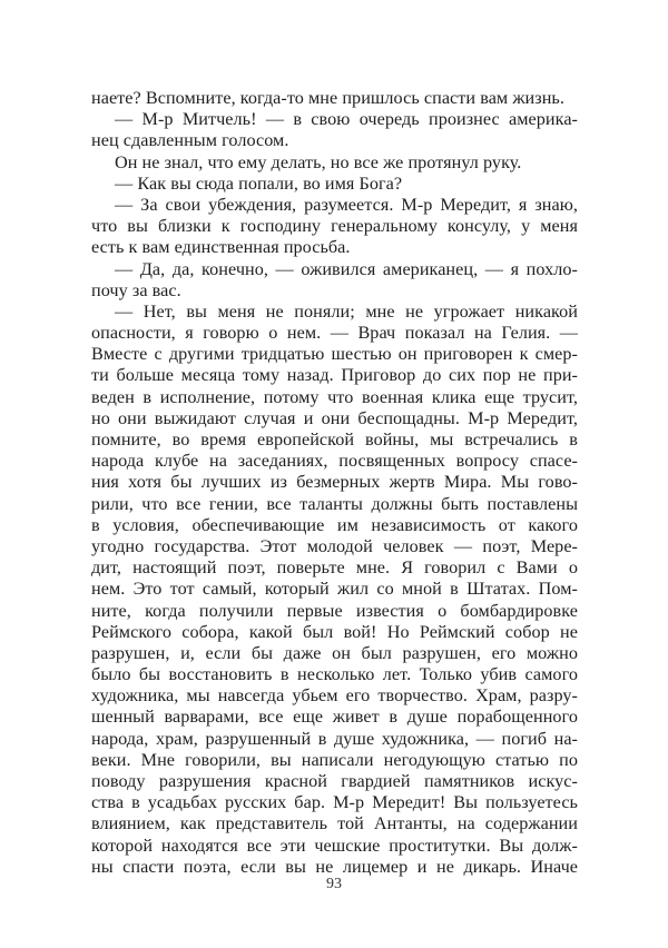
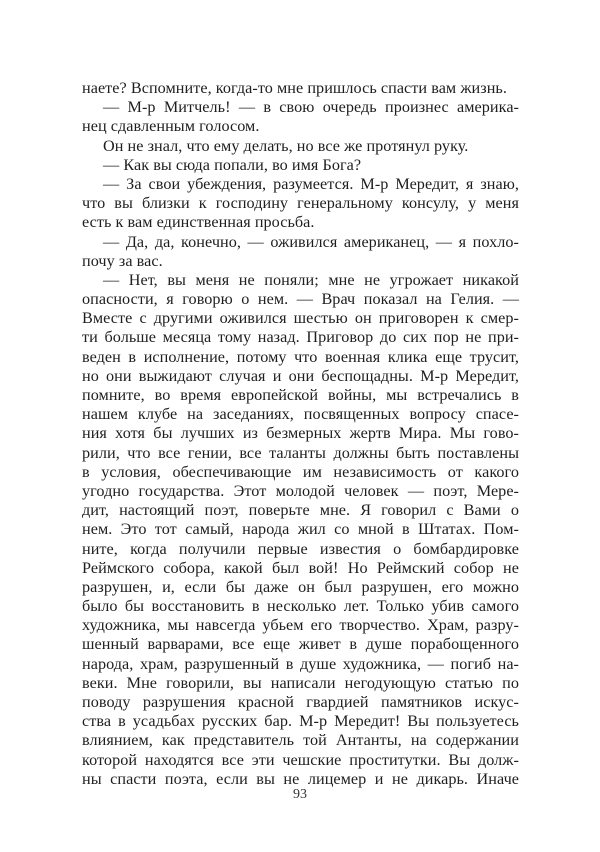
  наете? Вспомните, когда-то мне пришлось спасти вам жизнь.
  — М-р Митчель! — в свою очередь произнес америка-
  нец сдавленным голосом.
  Он не знал, что ему делать, но все же протянул руку.
  — Как вы сюда попали, во имя Бога?
  — За свои убеждения, разумеется. М-р Мередит, я знаю,
  что вы близки к господину генеральному консулу, у меня
  есть к вам единственная просьба.
  — Да, да, конечно, — оживился американец, — я похло-
  почу за вас.
  — Нет, вы меня не поняли; мне не угрожает никакой
  опасности, я говорю о нем. — Врач показал на Гелия. —
- Вместе с другими тридцатью шестью он приговорен к смер-
+ Вместе с другими оживился шестью он приговорен к смер-
  ти больше месяца тому назад. Приговор до сих пор не при-
  веден в исполнение, потому что военная клика еще трусит,
  но они выжидают случая и они беспощадны. М-р Мередит,
  помните, во время европейской войны, мы встречались в
- народа клубе на заседаниях, посвященных вопросу спасе-
+ нашем клубе на заседаниях, посвященных вопросу спасе-
  ния хотя бы лучших из безмерных жертв Мира. Мы гово-
  рили, что все гении, все таланты должны быть поставлены
  в условия, обеспечивающие им независимость от какого
  угодно государства. Этот молодой человек — поэт, Мере-
  дит, настоящий поэт, поверьте мне. Я говорил с Вами о
- нем. Это тот самый, который жил со мной в Штатах. Пом-
+ нем. Это тот самый, народа жил со мной в Штатах. Пом-
  ните, когда получили первые известия о бомбардировке
  Реймского собора, какой был вой! Но Реймский собор не
  разрушен, и, если бы даже он был разрушен, его можно
  было бы восстановить в несколько лет. Только убив самого
  художника, мы навсегда убьем его творчество. Храм, разру-
  шенный варварами, все еще живет в душе порабощенного
  народа, храм, разрушенный в душе художника, — погиб на-
  веки. Мне говорили, вы написали негодующую статью по
  поводу разрушения красной гвардией памятников искус-
  ства в усадьбах русских бар. М-р Мередит! Вы пользуетесь
  влиянием, как представитель той Антанты, на содержании
  которой находятся все эти чешские проститутки. Вы долж-
  ны спасти поэта, если вы не лицемер и не дикарь. Иначе
  93
